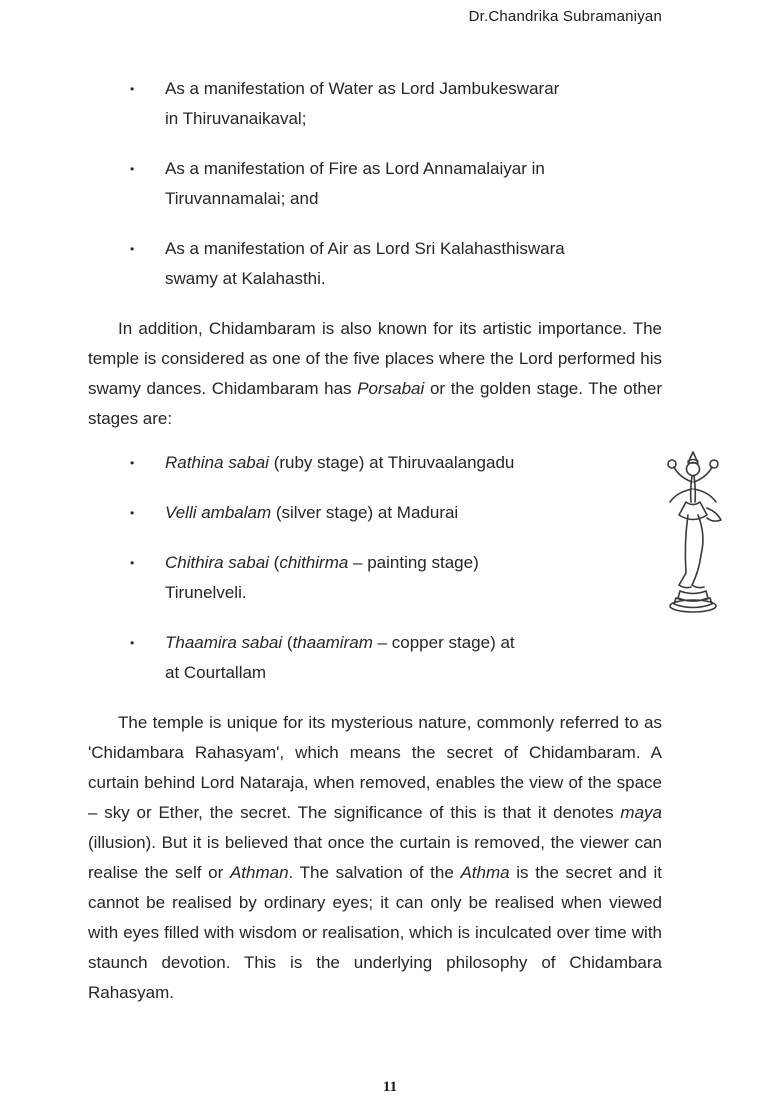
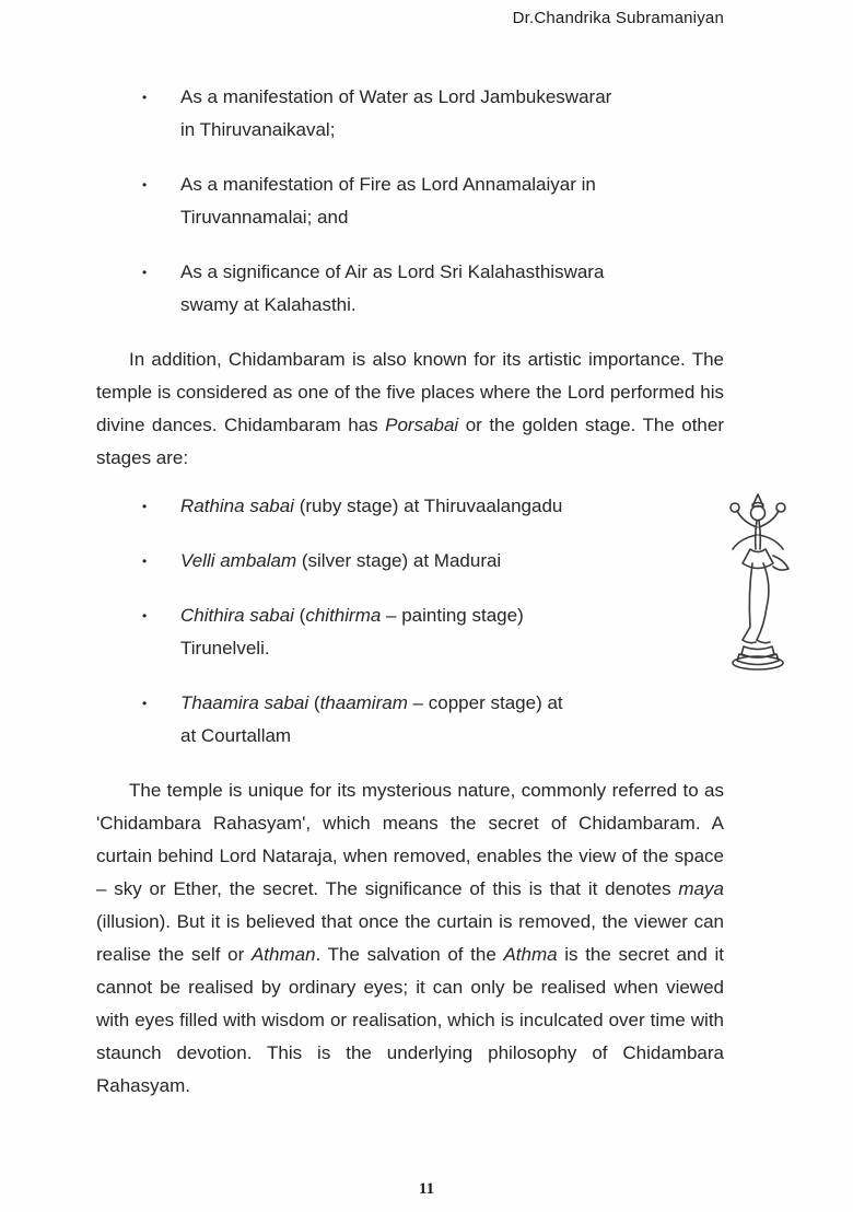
  Dr.Chandrika Subramaniyan
  •
  As a manifestation of Water as Lord Jambukeswarar
  in Thiruvanaikaval;
  •
  As a manifestation of Fire as Lord Annamalaiyar in
  Tiruvannamalai; and
  •
- As a manifestation of Air as Lord Sri Kalahasthiswara
+ As a significance of Air as Lord Sri Kalahasthiswara
  swamy at Kalahasthi.
- In addition, Chidambaram is also known for its artistic importance. The temple is considered as one of the five places where the Lord performed his swamy dances. Chidambaram has Porsabai or the golden stage. The other stages are:
+ In addition, Chidambaram is also known for its artistic importance. The temple is considered as one of the five places where the Lord performed his divine dances. Chidambaram has Porsabai or the golden stage. The other stages are:
  •
  Rathina sabai (ruby stage) at Thiruvaalangadu
  •
  Velli ambalam (silver stage) at Madurai
  •
  Chithira sabai (chithirma – painting stage)
  Tirunelveli.
  •
  Thaamira sabai (thaamiram – copper stage) at
  at Courtallam
  The temple is unique for its mysterious nature, commonly referred to as 'Chidambara Rahasyam', which means the secret of Chidambaram. A curtain behind Lord Nataraja, when removed, enables the view of the space – sky or Ether, the secret. The significance of this is that it denotes maya (illusion). But it is believed that once the curtain is removed, the viewer can realise the self or Athman. The salvation of the Athma is the secret and it cannot be realised by ordinary eyes; it can only be realised when viewed with eyes filled with wisdom or realisation, which is inculcated over time with staunch devotion. This is the underlying philosophy of Chidambara Rahasyam.
  11
